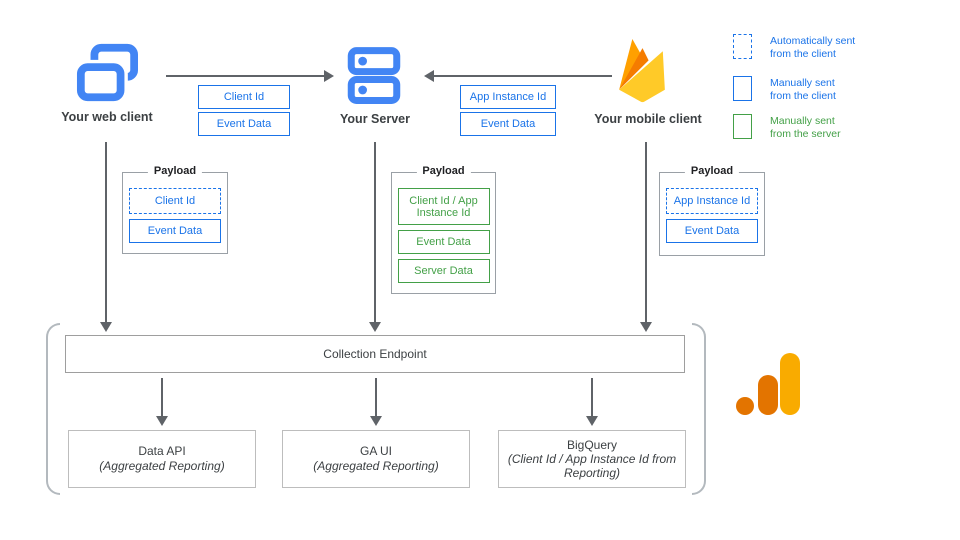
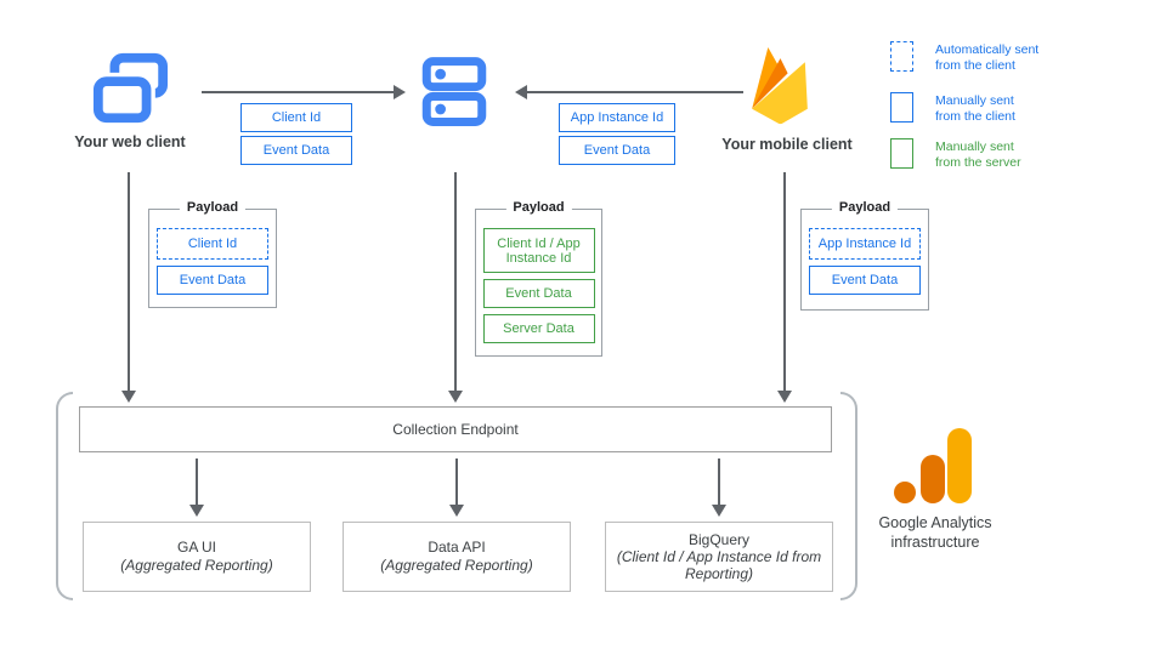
  Your web client
- Your Server
  Your mobile client
  Client Id
  Event Data
  App Instance Id
  Event Data
  Automatically sent
  from the client
  Manually sent
  from the client
  Manually sent
  from the server
  Payload
  Client Id
  Event Data
  Payload
  Client Id / App Instance Id
  Event Data
  Server Data
  Payload
  App Instance Id
  Event Data
  Collection Endpoint
- Data API
+ GA UI
  (Aggregated Reporting)
- GA UI
+ Data API
  (Aggregated Reporting)
  BigQuery
  (Client Id / App Instance Id from Reporting)
+ Google Analytics
+ infrastructure
